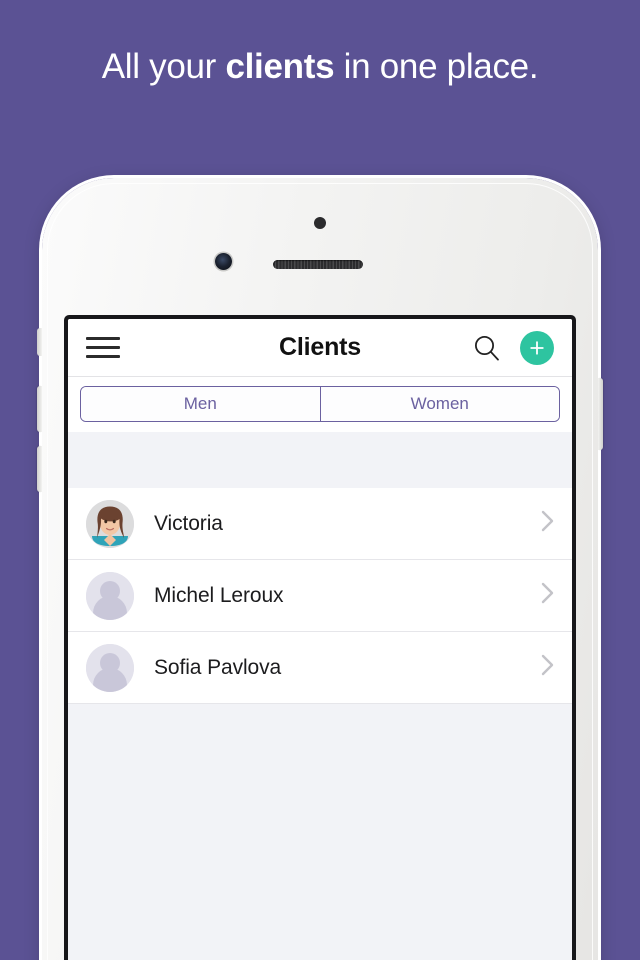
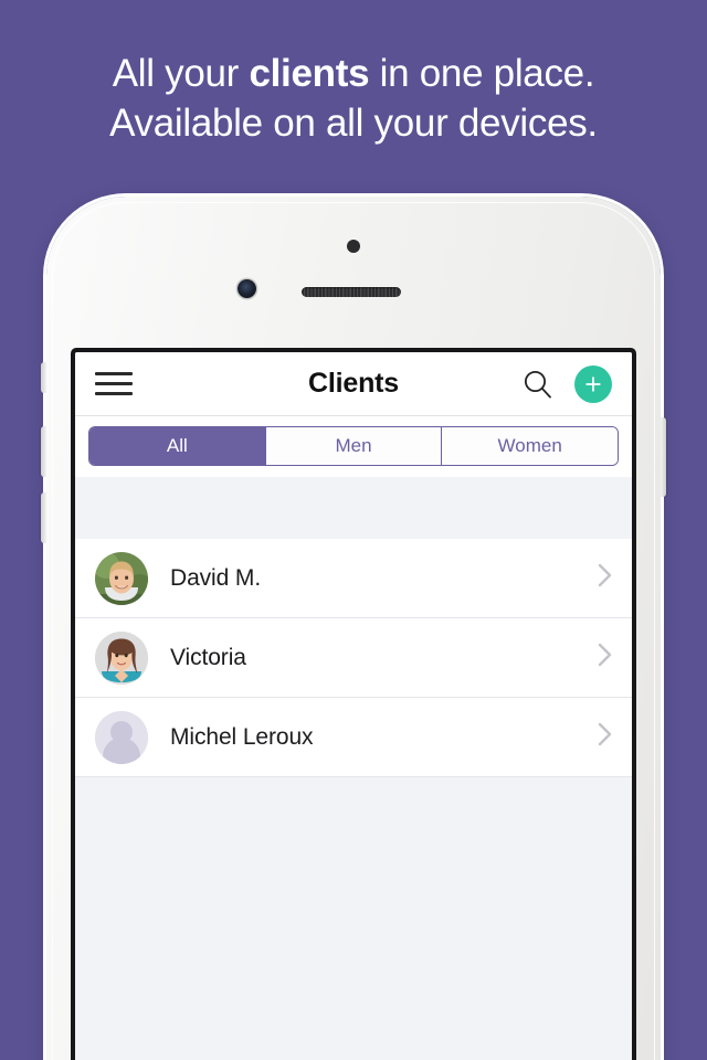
  All your clients in one place.
+ Available on all your devices.
  Clients
+ All
  Men
  Women
+ David M.
  Victoria
  Michel Leroux
- Sofia Pavlova
